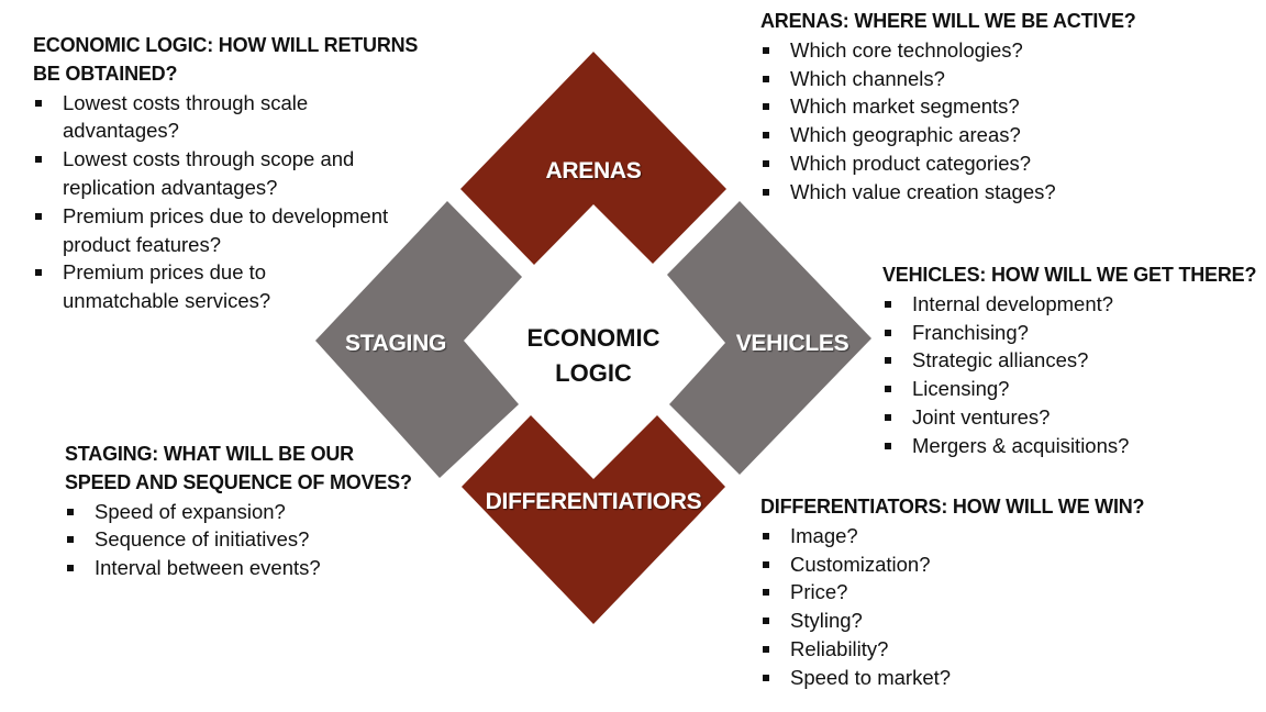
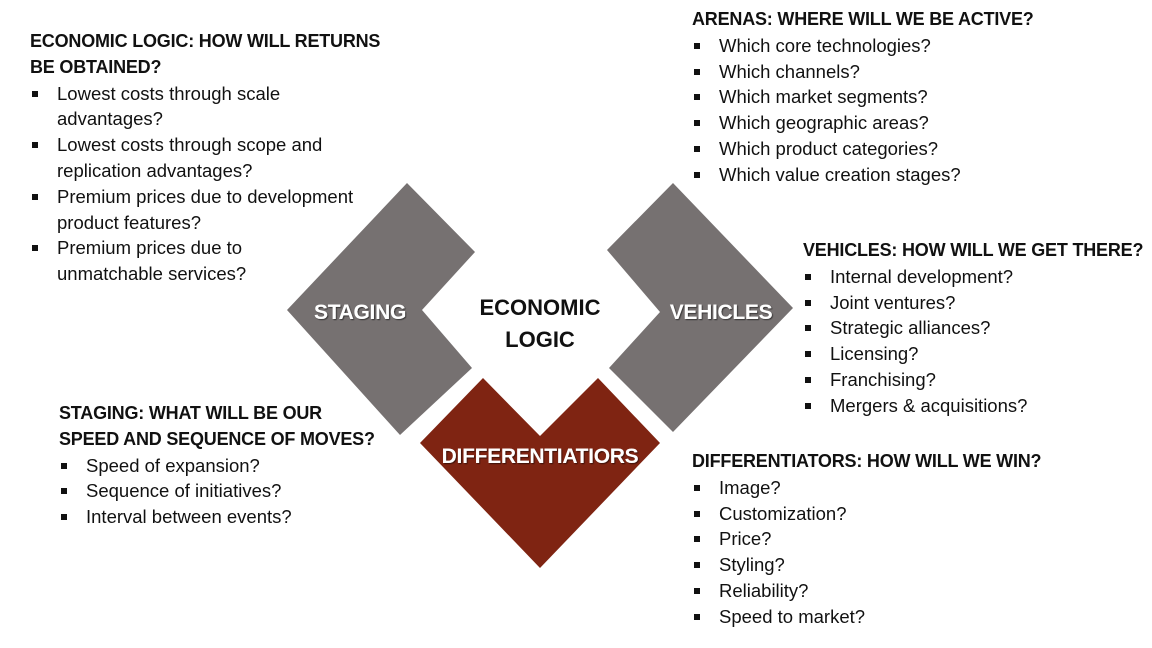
- ARENAS
  STAGING
  VEHICLES
  DIFFERENTIATIORS
  ECONOMIC
  LOGIC
  ECONOMIC LOGIC: HOW WILL RETURNS
  BE OBTAINED?
  Lowest costs through scale
  advantages?
  Lowest costs through scope and
  replication advantages?
  Premium prices due to development
  product features?
  Premium prices due to
  unmatchable services?
  ARENAS: WHERE WILL WE BE ACTIVE?
  Which core technologies?
  Which channels?
  Which market segments?
  Which geographic areas?
  Which product categories?
  Which value creation stages?
  VEHICLES: HOW WILL WE GET THERE?
  Internal development?
- Franchising?
+ Joint ventures?
  Strategic alliances?
  Licensing?
- Joint ventures?
+ Franchising?
  Mergers & acquisitions?
  STAGING: WHAT WILL BE OUR
  SPEED AND SEQUENCE OF MOVES?
  Speed of expansion?
  Sequence of initiatives?
  Interval between events?
  DIFFERENTIATORS: HOW WILL WE WIN?
  Image?
  Customization?
  Price?
  Styling?
  Reliability?
  Speed to market?
